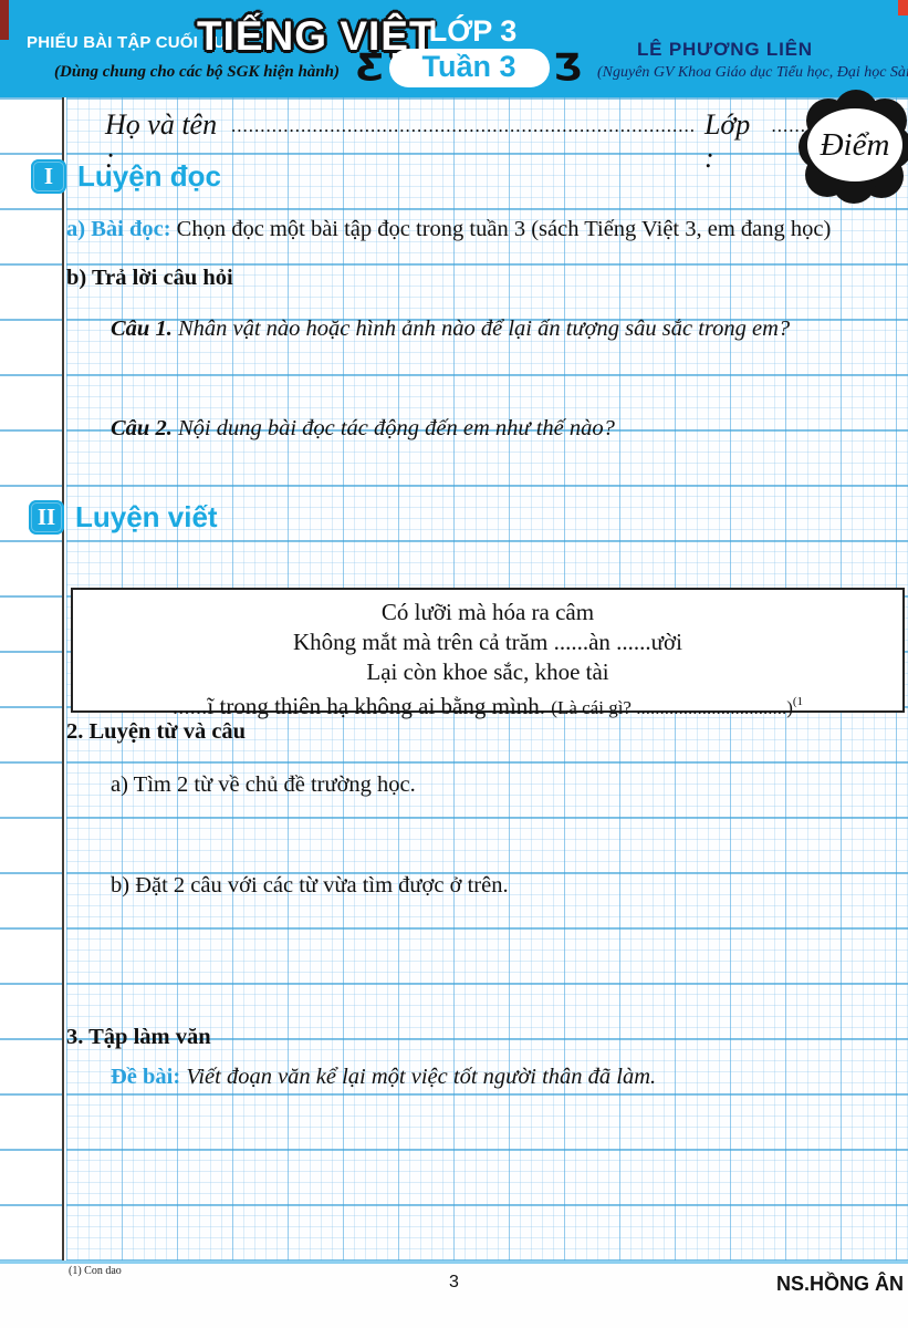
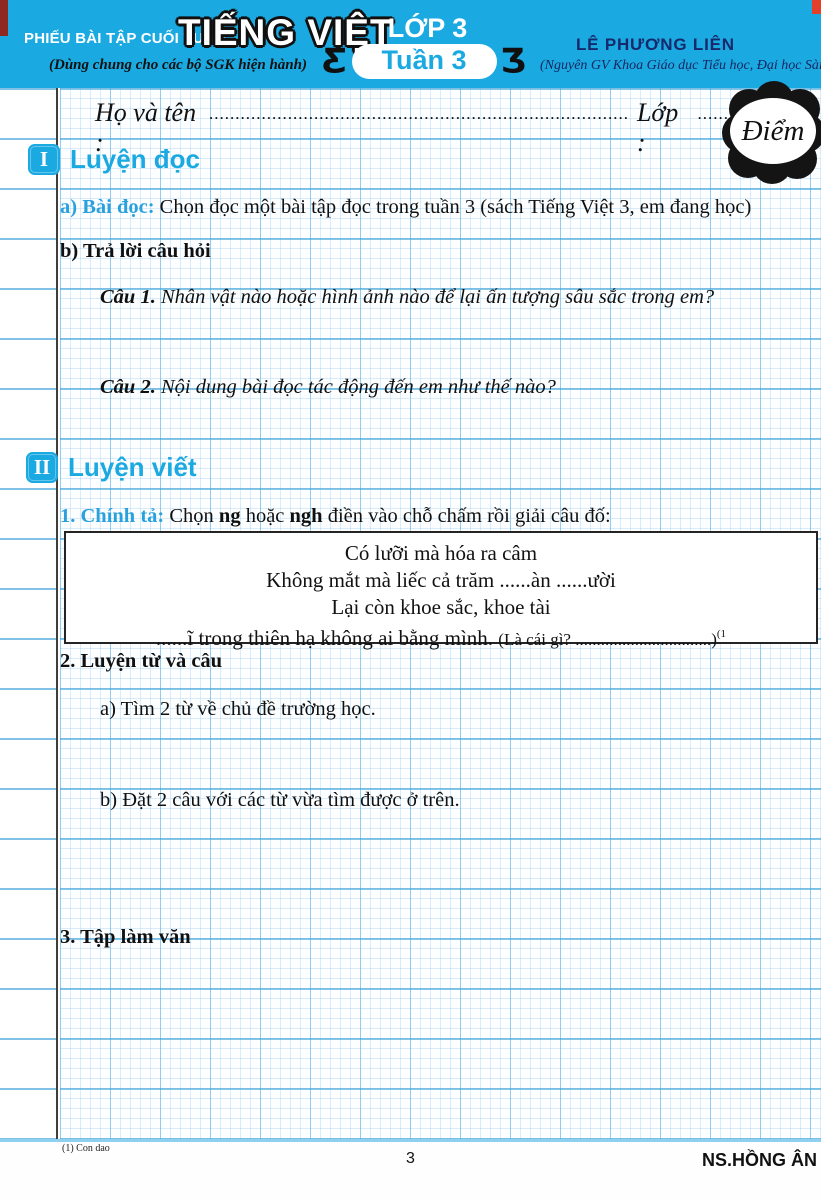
  PHIẾU BÀI TẬP CUỐI TUẦN
  TIẾNG VIỆT
  (Dùng chung cho các bộ SGK hiện hành)
  LỚP 3
  Ƹ
  Tuần 3
  Ʒ
  LÊ PHƯƠNG LIÊN
  (Nguyên GV Khoa Giáo dục Tiểu học, Đại học Sà
  Họ và tên :
  ................................................................................
  Lớp :
  Điểm
  I
  Luyện đọc
  a) Bài đọc: Chọn đọc một bài tập đọc trong tuần 3 (sách Tiếng Việt 3, em đang học)
  b) Trả lời câu hỏi
  Câu 1. Nhân vật nào hoặc hình ảnh nào để lại ấn tượng sâu sắc trong em?
  Câu 2. Nội dung bài đọc tác động đến em như thế nào?
  II
  Luyện viết
+ 1. Chính tả: Chọn ng hoặc ngh điền vào chỗ chấm rồi giải câu đố:
  Có lưỡi mà hóa ra câm
- Không mắt mà trên cả trăm ......àn ......ười
+ Không mắt mà liếc cả trăm ......àn ......ười
  Lại còn khoe sắc, khoe tài
  ......ĩ trong thiên hạ không ai bằng mình. (Là cái gì? ................................)(1
  2. Luyện từ và câu
  a) Tìm 2 từ về chủ đề trường học.
  b) Đặt 2 câu với các từ vừa tìm được ở trên.
  3. Tập làm văn
- Đề bài: Viết đoạn văn kể lại một việc tốt người thân đã làm.
  (1) Con dao
  3
  NS.HỒNG ÂN
